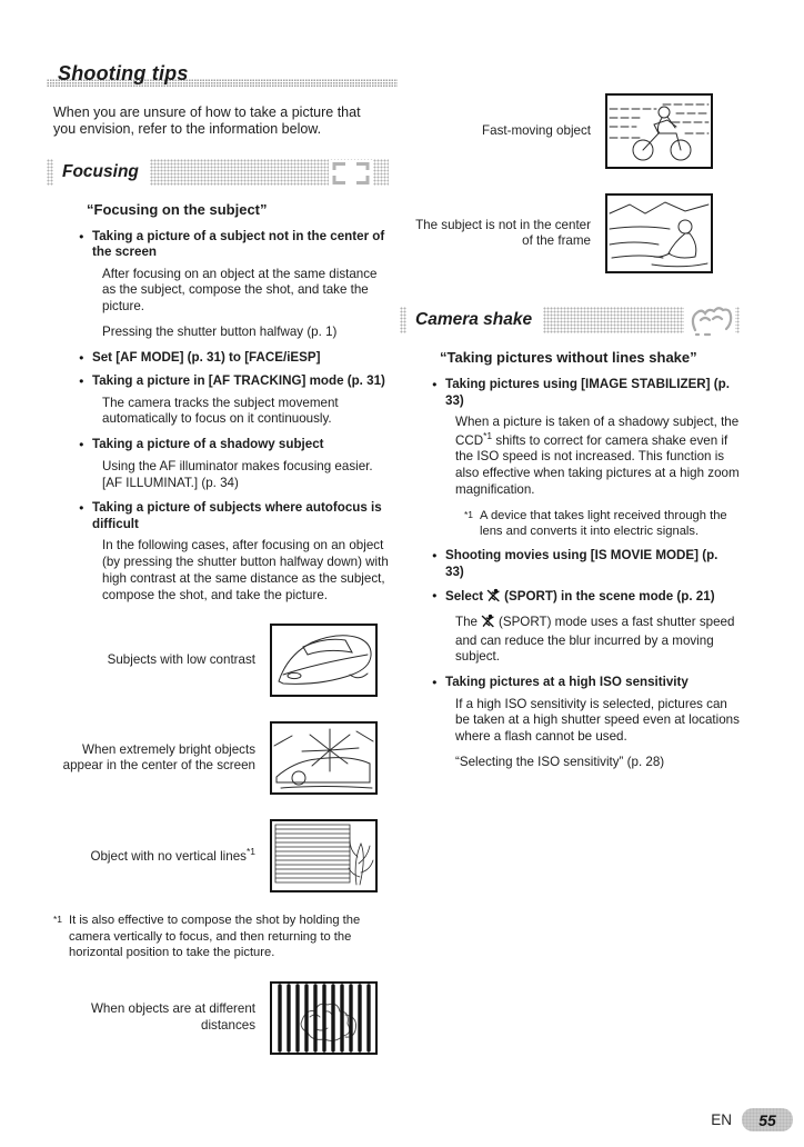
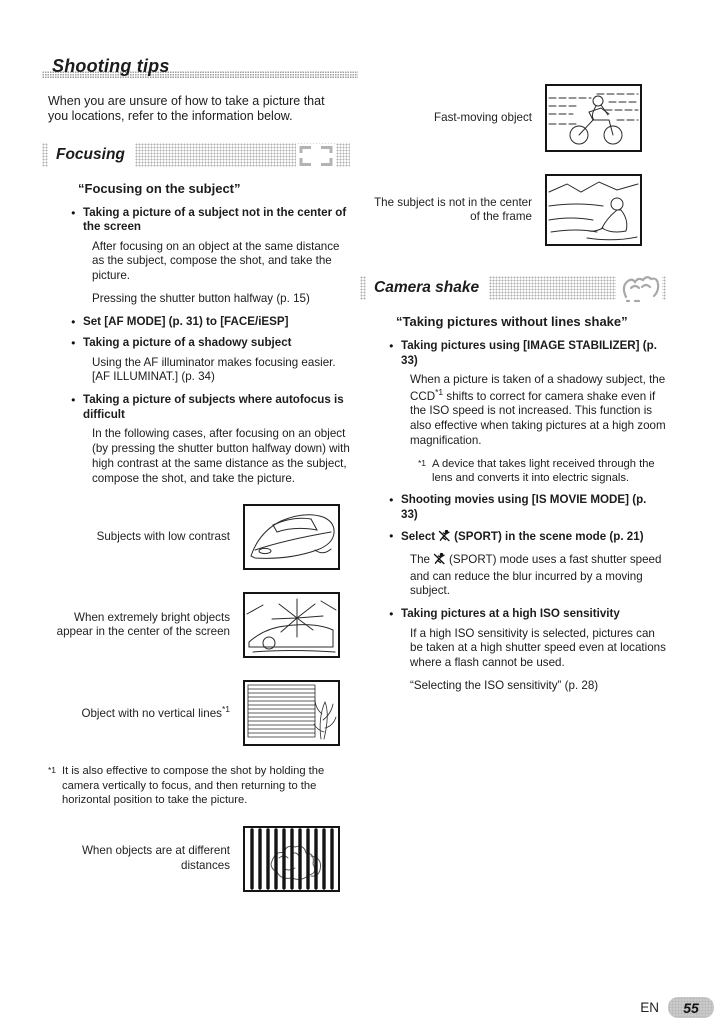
  Shooting tips
- When you are unsure of how to take a picture that you envision, refer to the information below.
+ When you are unsure of how to take a picture that you locations, refer to the information below.
  Focusing
  “Focusing on the subject”
  Taking a picture of a subject not in the center of the screen
  After focusing on an object at the same distance as the subject, compose the shot, and take the picture.
- Pressing the shutter button halfway (p. 1)
+ Pressing the shutter button halfway (p. 15)
  Set [AF MODE] (p. 31) to [FACE/iESP]
- Taking a picture in [AF TRACKING] mode (p. 31)
- The camera tracks the subject movement automatically to focus on it continuously.
  Taking a picture of a shadowy subject
  Using the AF illuminator makes focusing easier. [AF ILLUMINAT.] (p. 34)
  Taking a picture of subjects where autofocus is difficult
  In the following cases, after focusing on an object (by pressing the shutter button halfway down) with high contrast at the same distance as the subject, compose the shot, and take the picture.
  Subjects with low contrast
  When extremely bright objects appear in the center of the screen
  Object with no vertical lines*1
  *1
  It is also effective to compose the shot by holding the camera vertically to focus, and then returning to the horizontal position to take the picture.
  When objects are at different distances
  Fast-moving object
  The subject is not in the center of the frame
  Camera shake
  “Taking pictures without lines shake”
  Taking pictures using [IMAGE STABILIZER] (p. 33)
  When a picture is taken of a shadowy subject, the CCD*1 shifts to correct for camera shake even if the ISO speed is not increased. This function is also effective when taking pictures at a high zoom magnification.
  *1
  A device that takes light received through the lens and converts it into electric signals.
  Shooting movies using [IS MOVIE MODE] (p. 33)
  Select (SPORT) in the scene mode (p. 21)
  The (SPORT) mode uses a fast shutter speed and can reduce the blur incurred by a moving subject.
  Taking pictures at a high ISO sensitivity
  If a high ISO sensitivity is selected, pictures can be taken at a high shutter speed even at locations where a flash cannot be used.
  “Selecting the ISO sensitivity” (p. 28)
  EN
  55
